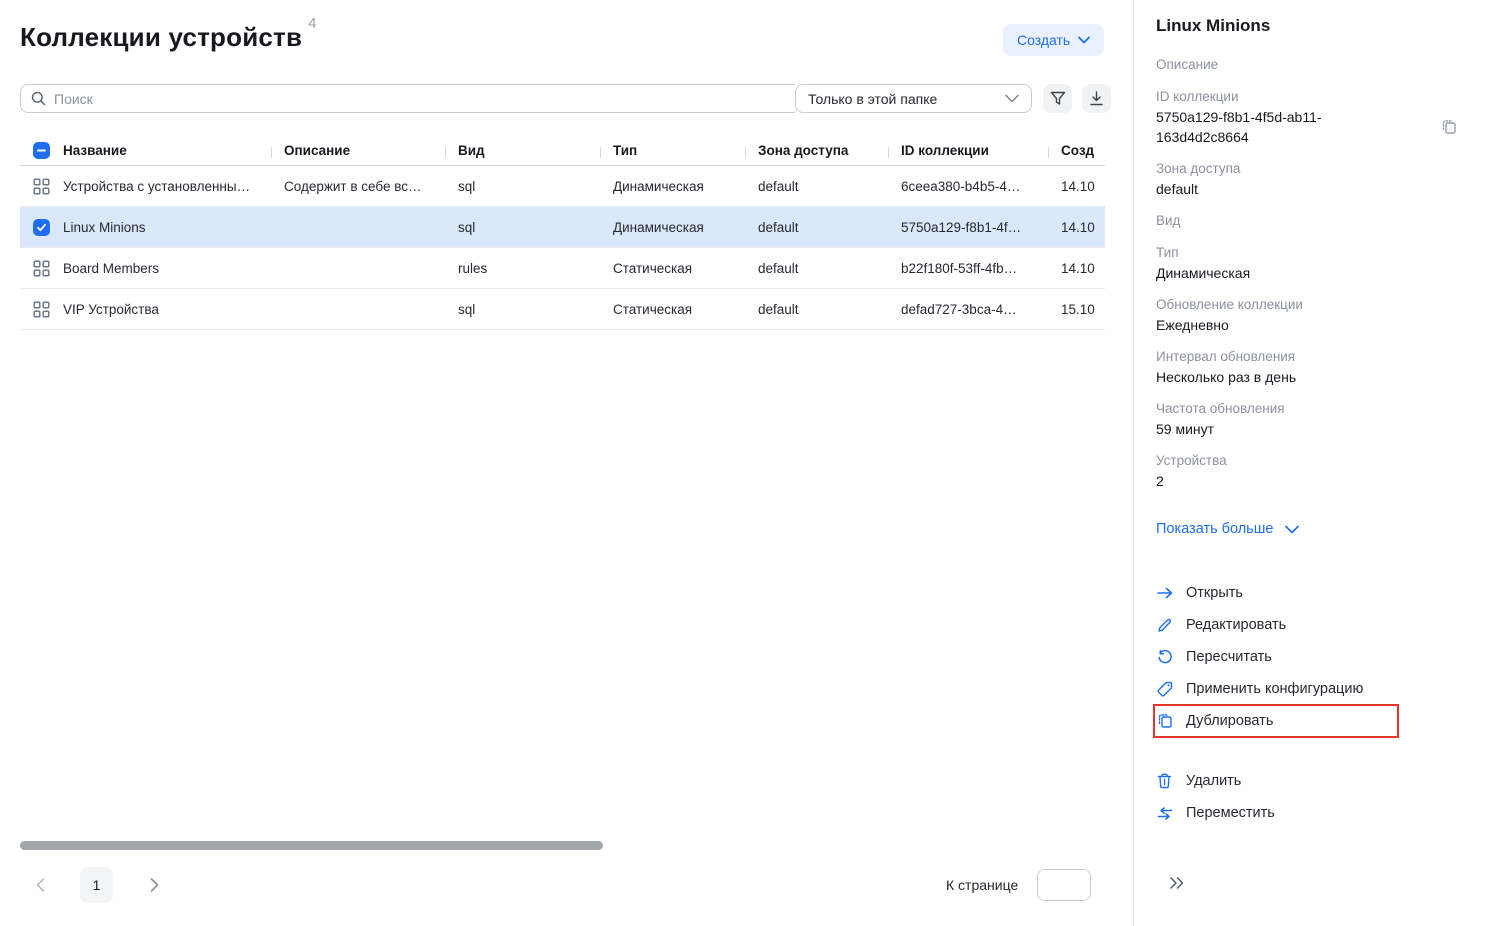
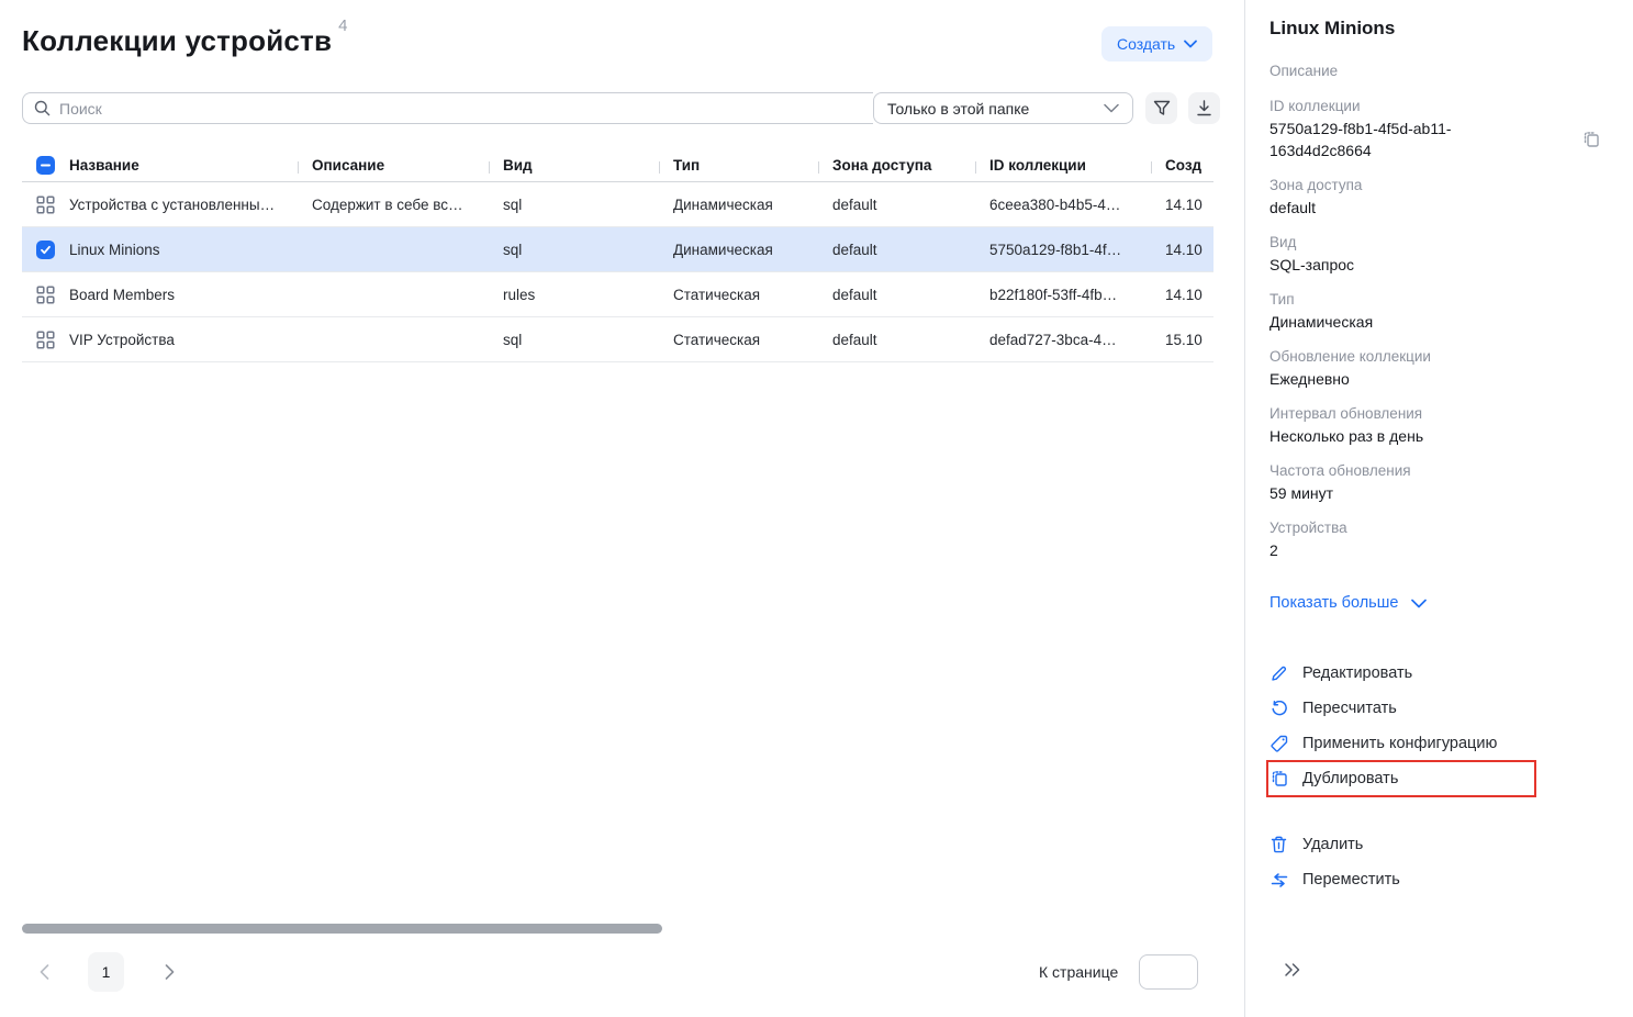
  Коллекции устройств 4
  Создать
  Поиск
  Только в этой папке
  Название
  Описание
  Вид
  Тип
  Зона доступа
  ID коллекции
  Созд
  Устройства с установленны…
  Содержит в себе вс…
  sql
  Динамическая
  default
  6ceea380-b4b5-4…
  14.10
  Linux Minions
  sql
  Динамическая
  default
  5750a129-f8b1-4f…
  14.10
  Board Members
  rules
  Статическая
  default
  b22f180f-53ff-4fb…
  14.10
  VIP Устройства
  sql
  Статическая
  default
  defad727-3bca-4…
  15.10
  1
  К странице
  Linux Minions
  Описание
  ID коллекции
  5750a129-f8b1-4f5d-ab11-163d4d2c8664
  Зона доступа
  default
  Вид
+ SQL-запрос
  Тип
  Динамическая
  Обновление коллекции
  Ежедневно
  Интервал обновления
  Несколько раз в день
  Частота обновления
  59 минут
  Устройства
  2
  Показать больше
- Открыть
  Редактировать
  Пересчитать
  Применить конфигурацию
  Дублировать
  Удалить
  Переместить
